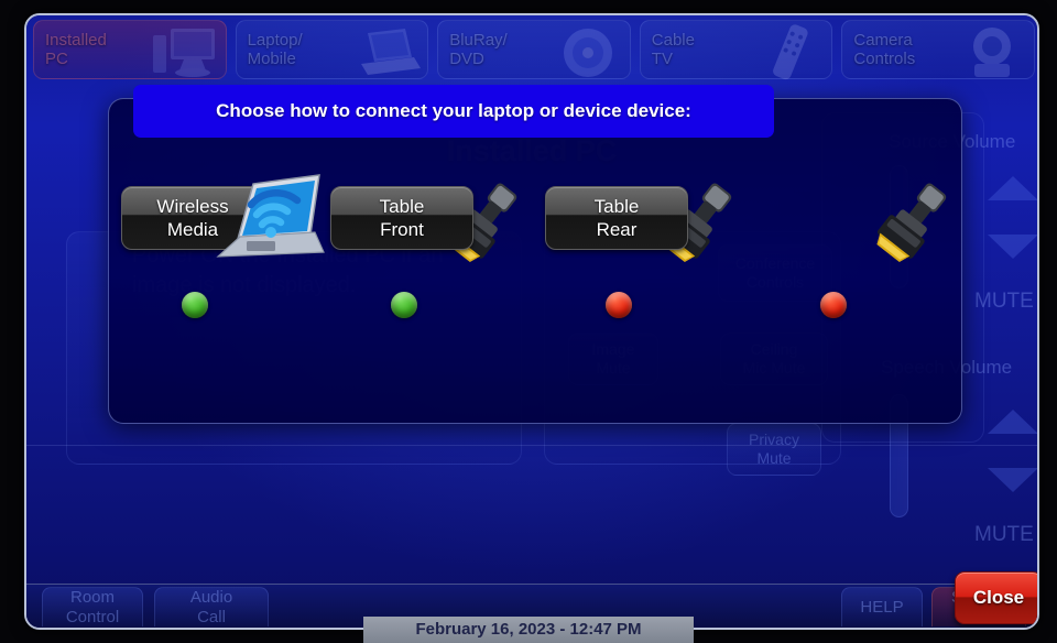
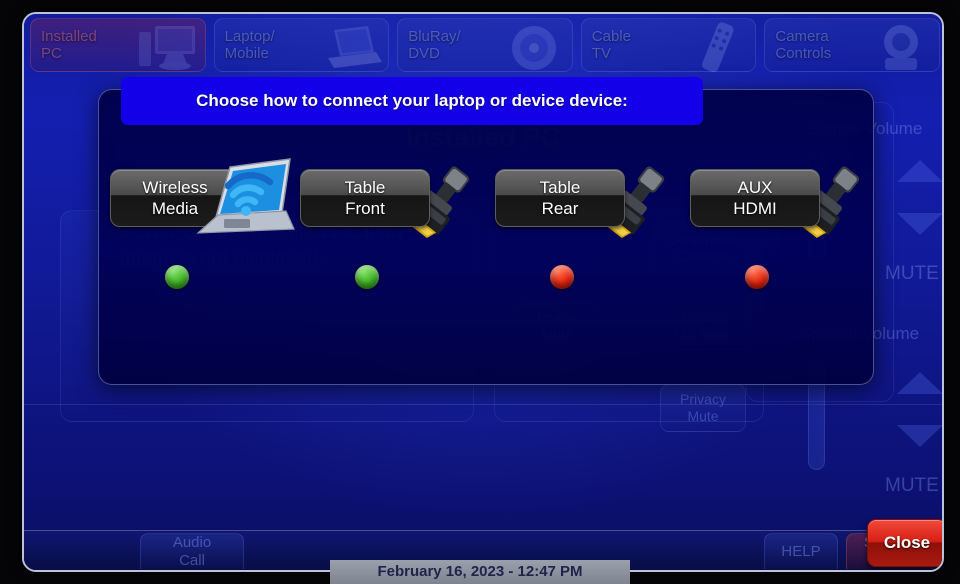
  Installed
  PC
  Laptop/
  Mobile
  BluRay/
  DVD
  Cable
  TV
  Camera
  Controls
  Privacy
  Mute
  MUTE
  MUTE
- Room
- Control
  Audio
  Call
  HELP
  Choose how to connect your laptop or device device:
  Wireless
  Media
  Table
  Front
  Table
  Rear
+ AUX
+ HDMI
  Close
  February 16, 2023 - 12:47 PM
